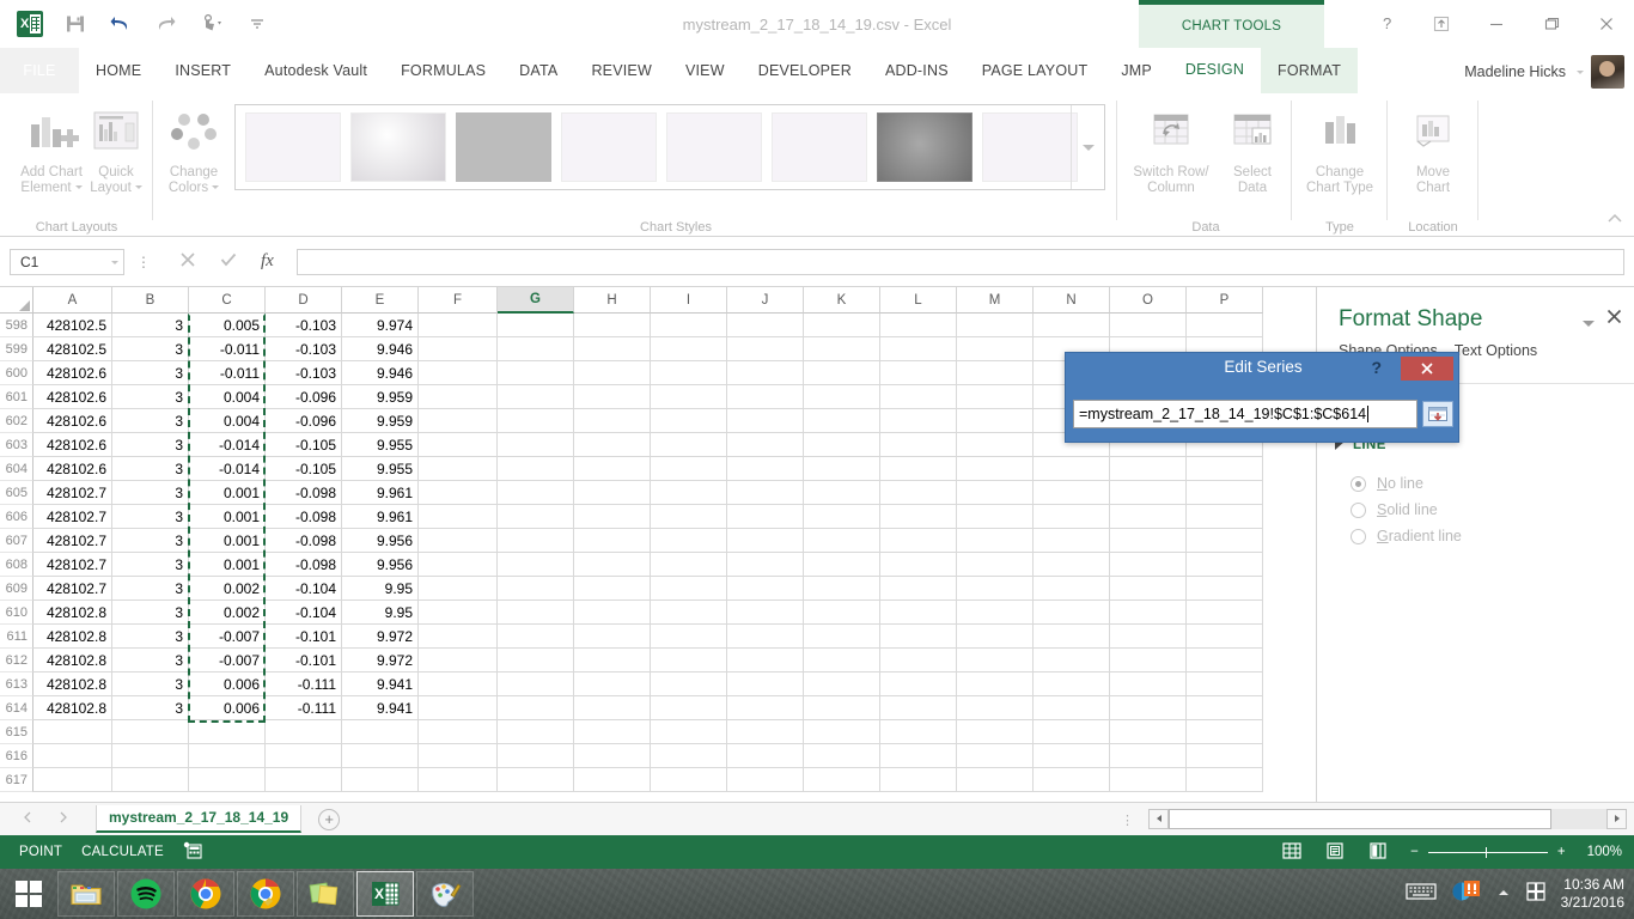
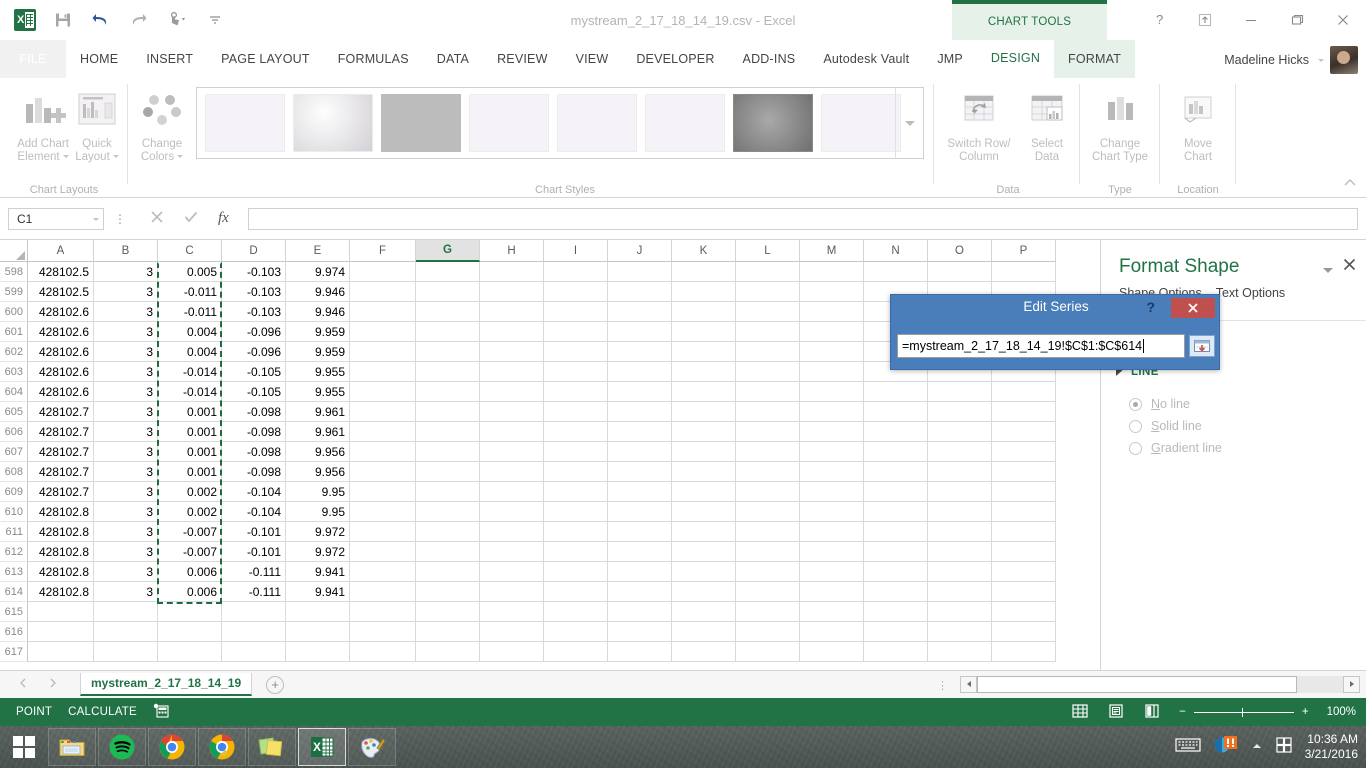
  X
  mystream_2_17_18_14_19.csv - Excel
  CHART TOOLS
  ?
  HOME
  INSERT
- Autodesk Vault
+ PAGE LAYOUT
  FORMULAS
  DATA
  REVIEW
  VIEW
  DEVELOPER
  ADD-INS
- PAGE LAYOUT
+ Autodesk Vault
  JMP
  DESIGN
  FORMAT
  Madeline Hicks
  Add Chart
  Element
  Quick
  Layout
  Chart Layouts
  Change
  Colors
  Chart Styles
  Switch Row/
  Column
  Select
  Data
  Data
  Change
  Chart Type
  Type
  Move
  Chart
  Location
  C1
  ⋮
  fx
  A
  B
  C
  D
  E
  F
  G
  H
  I
  J
  K
  L
  M
  N
  O
  P
  598
  599
  600
  601
  602
  603
  604
  605
  606
  607
  608
  609
  610
  611
  612
  613
  614
  615
  616
  617
  428102.5
  3
  0.005
  -0.103
  9.974
  428102.5
  3
  -0.011
  -0.103
  9.946
  428102.6
  3
  -0.011
  -0.103
  9.946
  428102.6
  3
  0.004
  -0.096
  9.959
  428102.6
  3
  0.004
  -0.096
  9.959
  428102.6
  3
  -0.014
  -0.105
  9.955
  428102.6
  3
  -0.014
  -0.105
  9.955
  428102.7
  3
  0.001
  -0.098
  9.961
  428102.7
  3
  0.001
  -0.098
  9.961
  428102.7
  3
  0.001
  -0.098
  9.956
  428102.7
  3
  0.001
  -0.098
  9.956
  428102.7
  3
  0.002
  -0.104
  9.95
  428102.8
  3
  0.002
  -0.104
  9.95
  428102.8
  3
  -0.007
  -0.101
  9.972
  428102.8
  3
  -0.007
  -0.101
  9.972
  428102.8
  3
  0.006
  -0.111
  9.941
  428102.8
  3
  0.006
  -0.111
  9.941
  mystream_2_17_18_14_19
  +
  ⋮
  POINT
  CALCULATE
  −
  +
  100%
  Format Shape
  Shape Options
  Text Options
  LINE
  No line
  Solid line
  Gradient line
  Edit Series
  ?
  =mystream_2_17_18_14_19!$C$1:$C$614
  X
  10:36 AM
  3/21/2016
